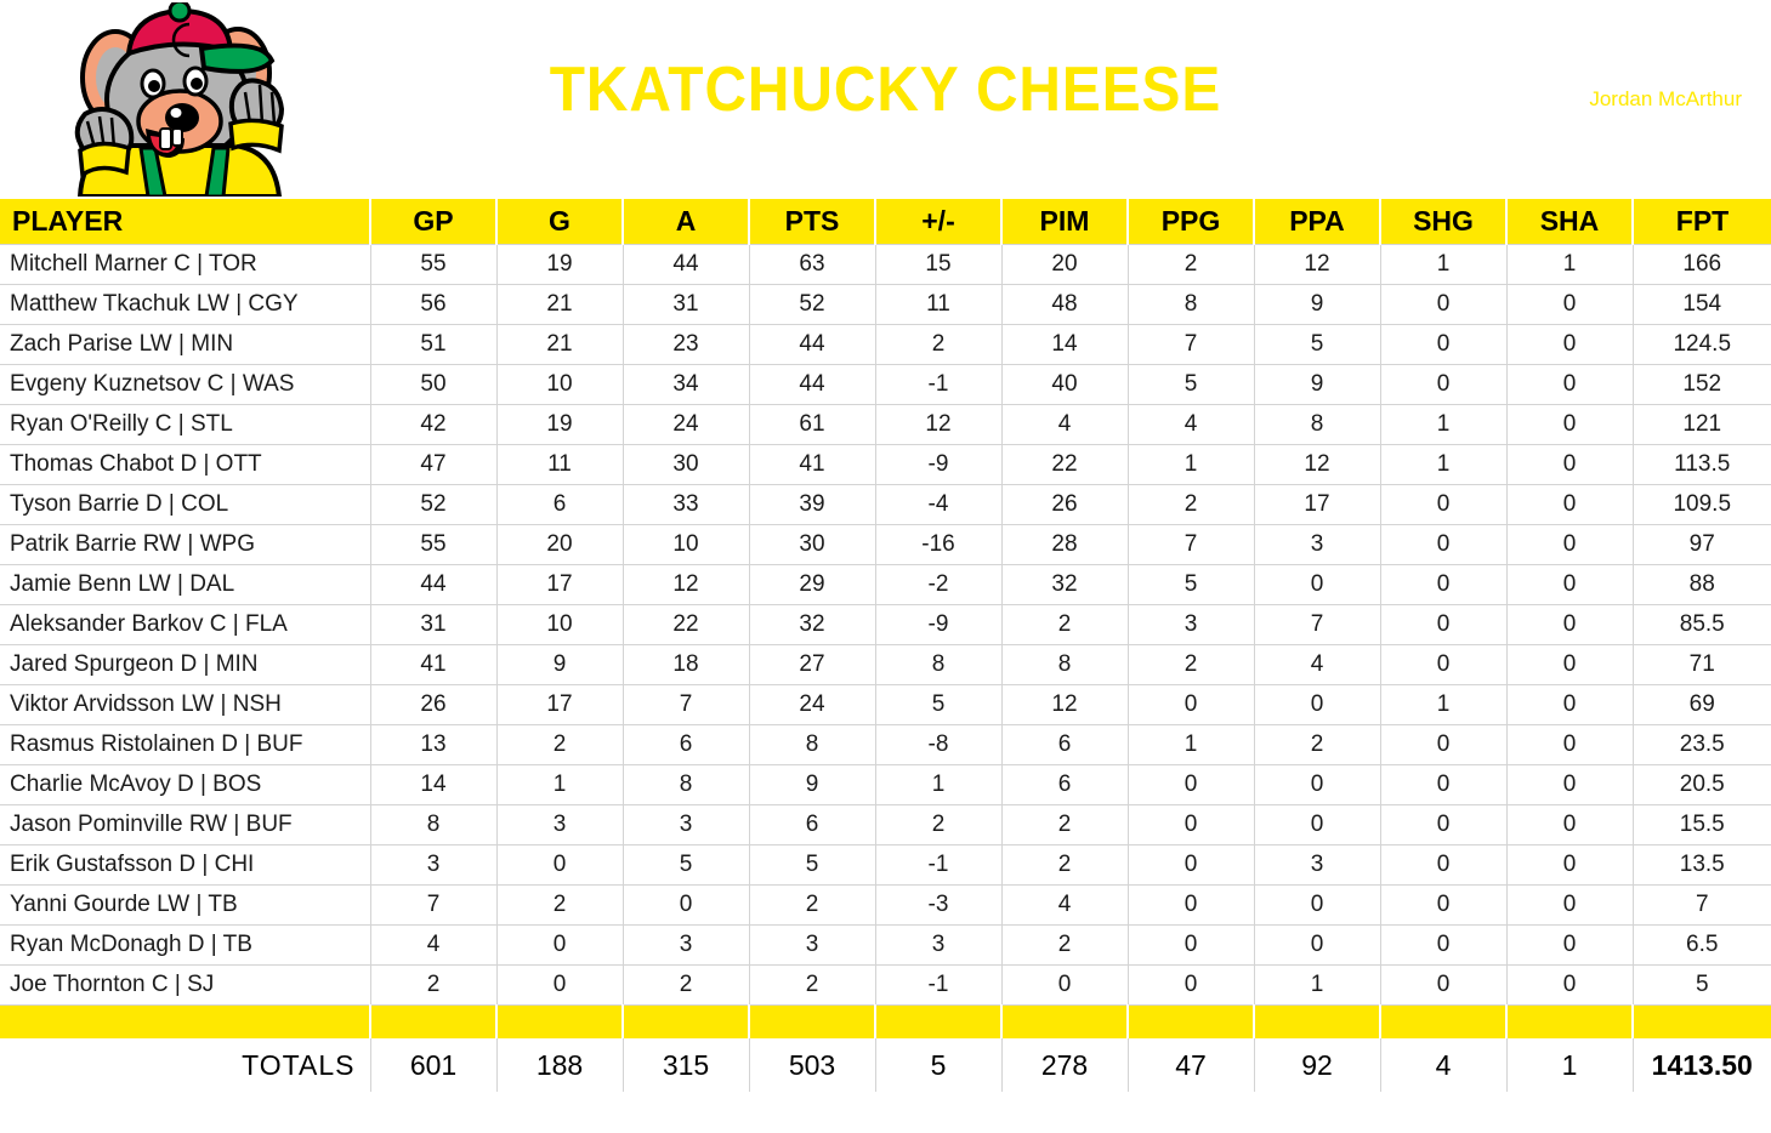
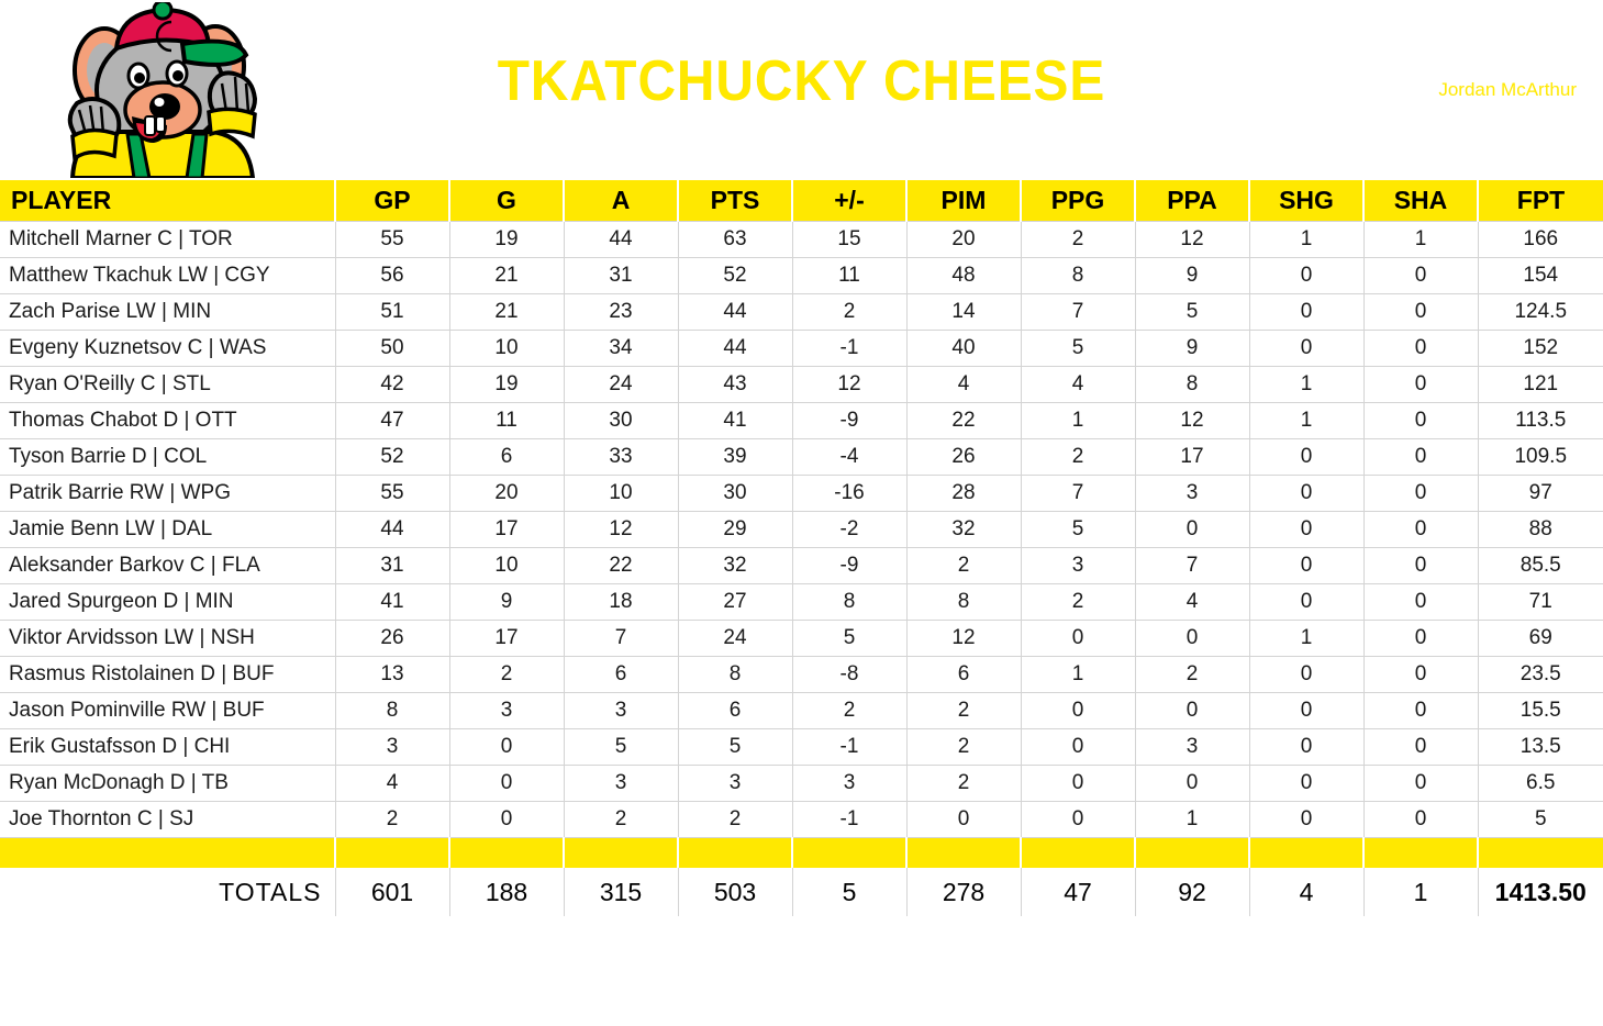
  TKATCHUCKY CHEESE
  Jordan McArthur
  PLAYER	GP	G	A	PTS	+/-	PIM	PPG	PPA	SHG	SHA	FPT
  Mitchell Marner C | TOR	55	19	44	63	15	20	2	12	1	1	166
  Matthew Tkachuk LW | CGY	56	21	31	52	11	48	8	9	0	0	154
  Zach Parise LW | MIN	51	21	23	44	2	14	7	5	0	0	124.5
  Evgeny Kuznetsov C | WAS	50	10	34	44	-1	40	5	9	0	0	152
- Ryan O'Reilly C | STL	42	19	24	61	12	4	4	8	1	0	121
+ Ryan O'Reilly C | STL	42	19	24	43	12	4	4	8	1	0	121
  Thomas Chabot D | OTT	47	11	30	41	-9	22	1	12	1	0	113.5
  Tyson Barrie D | COL	52	6	33	39	-4	26	2	17	0	0	109.5
  Patrik Barrie RW | WPG	55	20	10	30	-16	28	7	3	0	0	97
  Jamie Benn LW | DAL	44	17	12	29	-2	32	5	0	0	0	88
  Aleksander Barkov C | FLA	31	10	22	32	-9	2	3	7	0	0	85.5
  Jared Spurgeon D | MIN	41	9	18	27	8	8	2	4	0	0	71
  Viktor Arvidsson LW | NSH	26	17	7	24	5	12	0	0	1	0	69
  Rasmus Ristolainen D | BUF	13	2	6	8	-8	6	1	2	0	0	23.5
- Charlie McAvoy D | BOS	14	1	8	9	1	6	0	0	0	0	20.5
  Jason Pominville RW | BUF	8	3	3	6	2	2	0	0	0	0	15.5
  Erik Gustafsson D | CHI	3	0	5	5	-1	2	0	3	0	0	13.5
- Yanni Gourde LW | TB	7	2	0	2	-3	4	0	0	0	0	7
  Ryan McDonagh D | TB	4	0	3	3	3	2	0	0	0	0	6.5
  Joe Thornton C | SJ	2	0	2	2	-1	0	0	1	0	0	5
  TOTALS	601	188	315	503	5	278	47	92	4	1	1413.50
